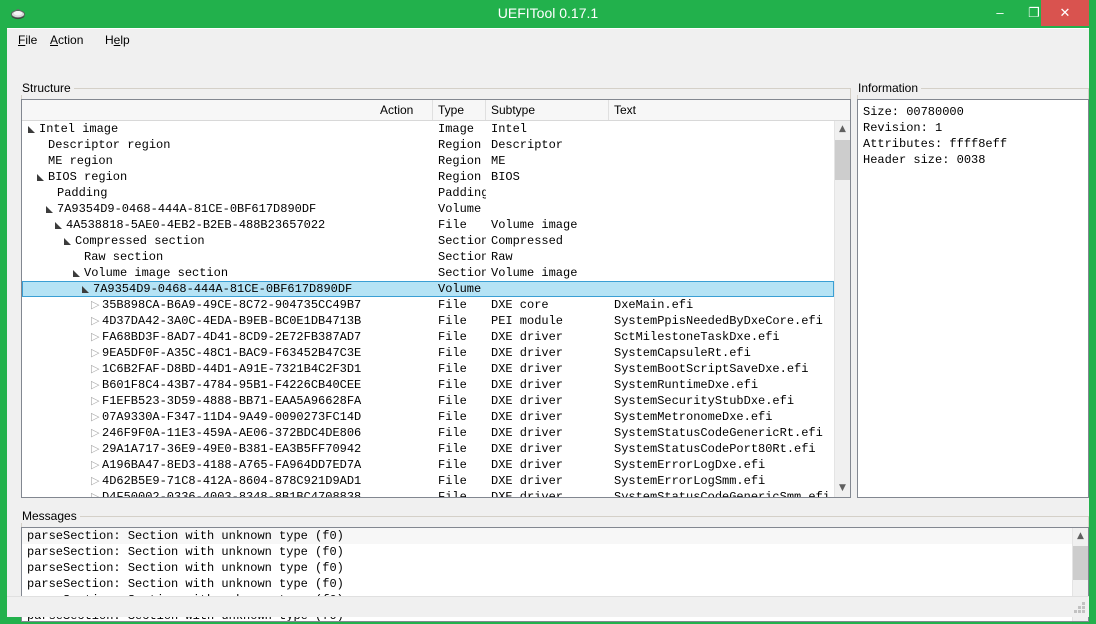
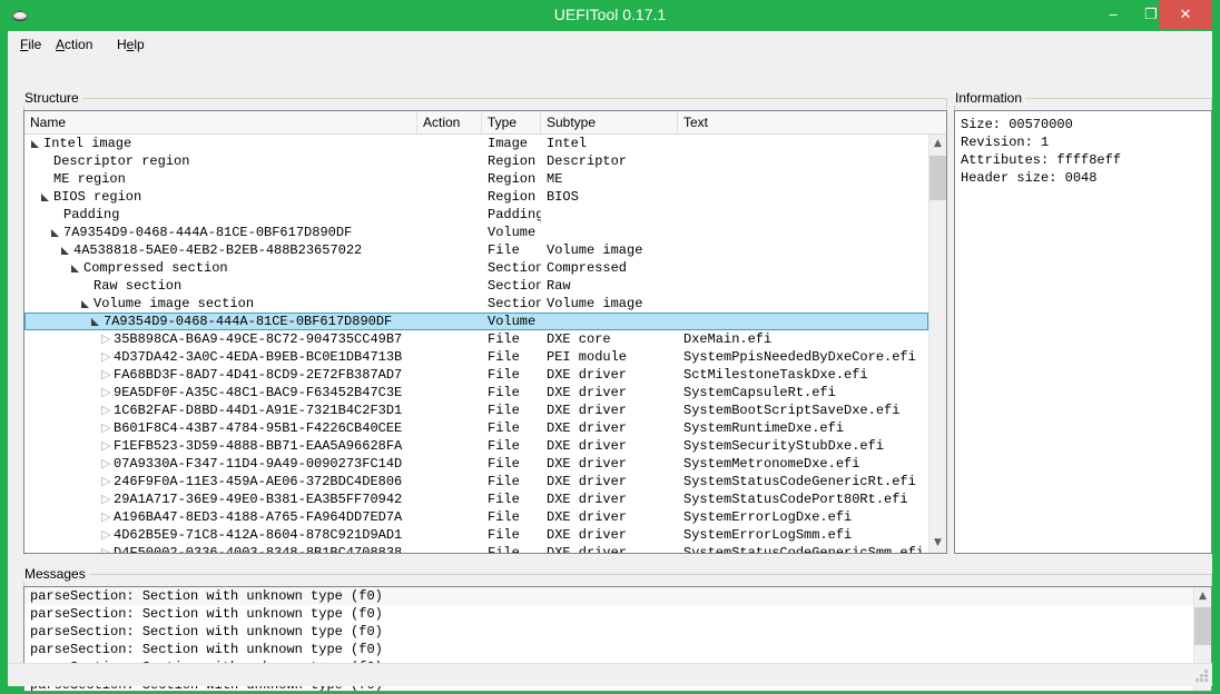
  UEFITool 0.17.1
  –
  ❐
  ✕
  File
  Action
  Help
  Structure
+ Name
  Action
  Type
  Subtype
  Text
  Intel image
  Image
  Intel
  Descriptor region
  Region
  Descriptor
  ME region
  Region
  ME
  BIOS region
  Region
  BIOS
  Padding
  Padding
  7A9354D9-0468-444A-81CE-0BF617D890DF
  Volume
  4A538818-5AE0-4EB2-B2EB-488B23657022
  File
  Volume image
  Compressed section
  Section
  Compressed
  Raw section
  Section
  Raw
  Volume image section
  Section
  Volume image
  7A9354D9-0468-444A-81CE-0BF617D890DF
  Volume
  35B898CA-B6A9-49CE-8C72-904735CC49B7
  File
  DXE core
  DxeMain.efi
  4D37DA42-3A0C-4EDA-B9EB-BC0E1DB4713B
  File
  PEI module
  SystemPpisNeededByDxeCore.efi
  FA68BD3F-8AD7-4D41-8CD9-2E72FB387AD7
  File
  DXE driver
  SctMilestoneTaskDxe.efi
  9EA5DF0F-A35C-48C1-BAC9-F63452B47C3E
  File
  DXE driver
  SystemCapsuleRt.efi
  1C6B2FAF-D8BD-44D1-A91E-7321B4C2F3D1
  File
  DXE driver
  SystemBootScriptSaveDxe.efi
  B601F8C4-43B7-4784-95B1-F4226CB40CEE
  File
  DXE driver
  SystemRuntimeDxe.efi
  F1EFB523-3D59-4888-BB71-EAA5A96628FA
  File
  DXE driver
  SystemSecurityStubDxe.efi
  07A9330A-F347-11D4-9A49-0090273FC14D
  File
  DXE driver
  SystemMetronomeDxe.efi
  246F9F0A-11E3-459A-AE06-372BDC4DE806
  File
  DXE driver
  SystemStatusCodeGenericRt.efi
  29A1A717-36E9-49E0-B381-EA3B5FF70942
  File
  DXE driver
  SystemStatusCodePort80Rt.efi
  A196BA47-8ED3-4188-A765-FA964DD7ED7A
  File
  DXE driver
  SystemErrorLogDxe.efi
  4D62B5E9-71C8-412A-8604-878C921D9AD1
  File
  DXE driver
  SystemErrorLogSmm.efi
  ▲
  ▼
  Information
- Size: 00780000
+ Size: 00570000
  Revision: 1
  Attributes: ffff8eff
- Header size: 0038
+ Header size: 0048
  Messages
  parseSection: Section with unknown type (f0)
  parseSection: Section with unknown type (f0)
  parseSection: Section with unknown type (f0)
  parseSection: Section with unknown type (f0)
  ▲
